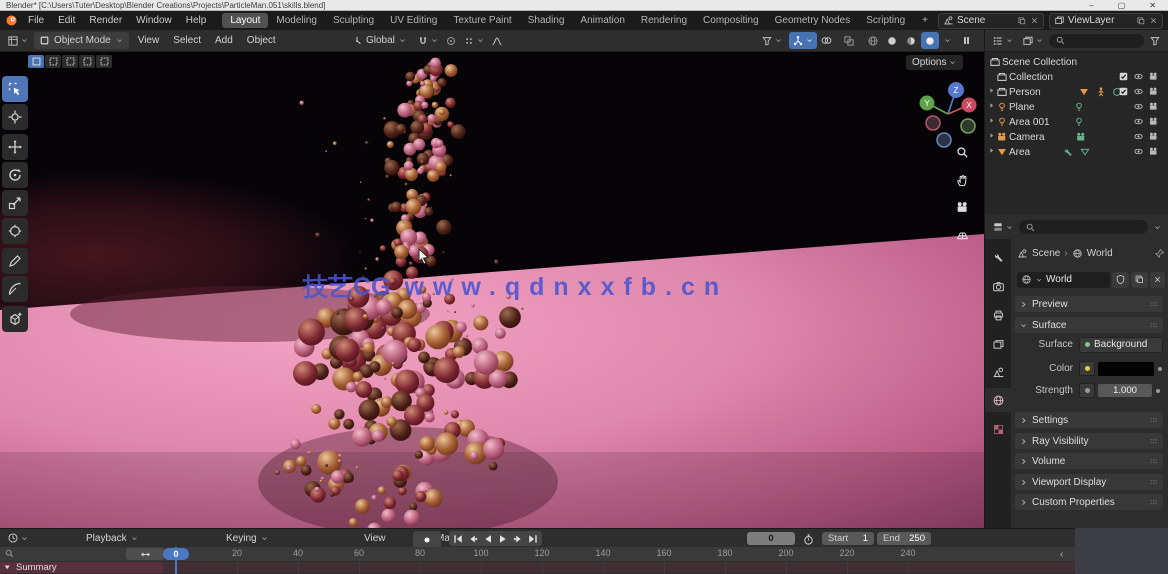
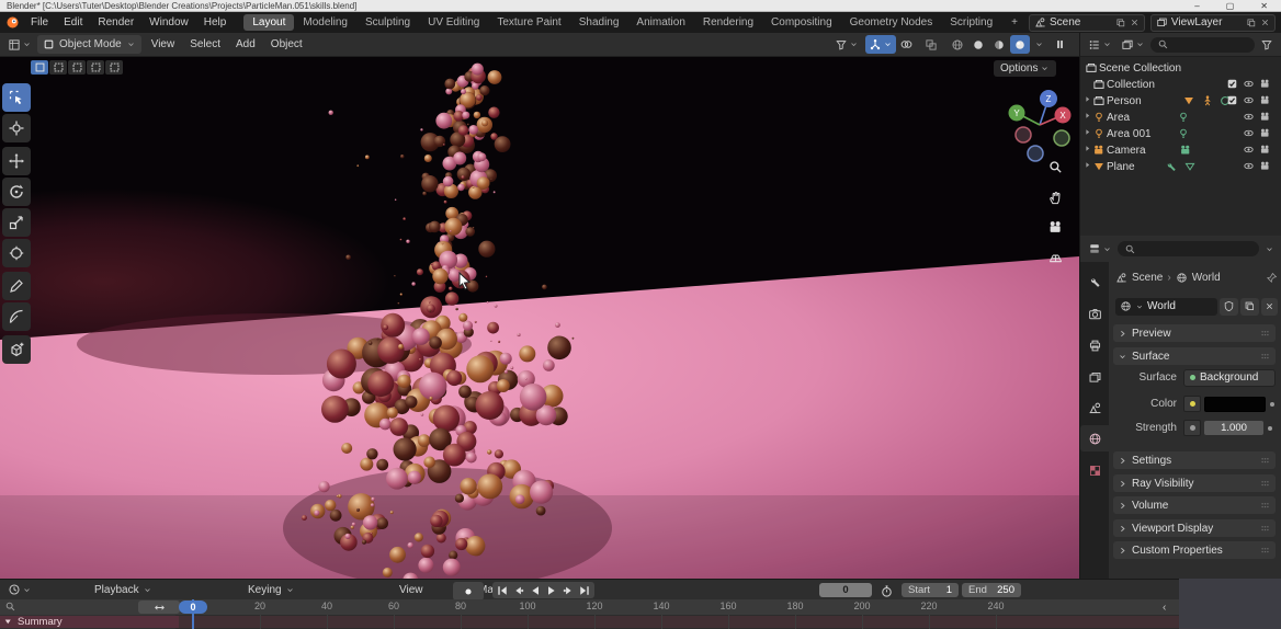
  Blender* [C:\Users\Tuter\Desktop\Blender Creations\Projects\ParticleMan.051\skills.blend]
  –
  ▢
  ✕
  File
  Edit
  Render
  Window
  Help
  Layout
  Modeling
  Sculpting
  UV Editing
  Texture Paint
  Shading
  Animation
  Rendering
  Compositing
  Geometry Nodes
  Scripting
  +
  Scene
  ViewLayer
  Object Mode
  View
  Select
  Add
  Object
- Global
- 技艺CG www.qdnxxfb.cn
  Options
  Z
  X
  Y
  Scene Collection
  Collection
  Person
- Plane
+ Area
  Area 001
  Camera
- Area
+ Plane
  Scene
  ›
  World
  World
  Preview
  Surface
  Settings
  Ray Visibility
  Volume
  Viewport Display
  Custom Properties
  Surface
  Background
  Color
  Strength
  1.000
  Playback
  Keying
  View
  0
  Start
  1
  End
  250
  20
  40
  60
  80
  100
  120
  140
  160
  180
  200
  220
  240
  Summary
  ‹
  0
